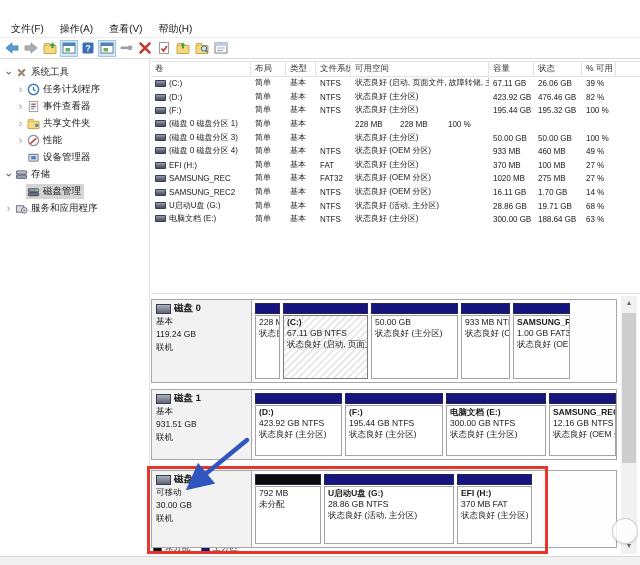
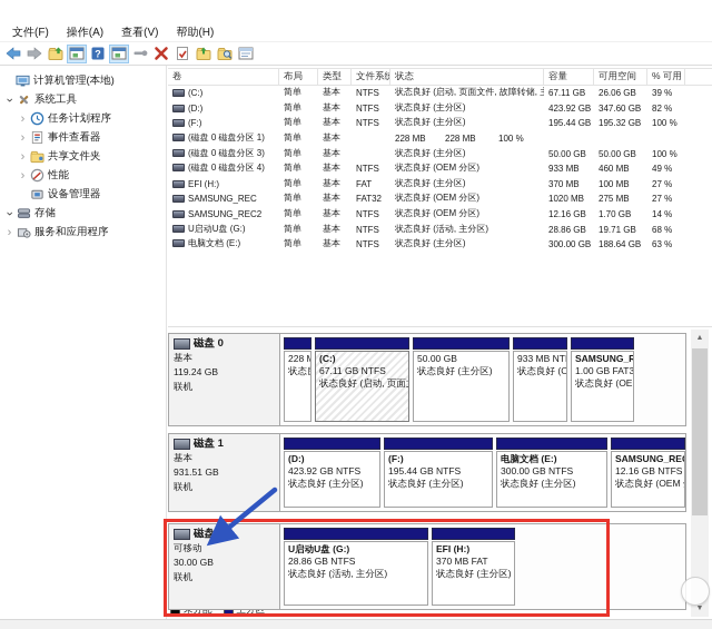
  文件(F)
  操作(A)
  查看(V)
  帮助(H)
  ?
+ 计算机管理(本地)
  系统工具
  ›
  任务计划程序
  ›
  事件查看器
  ›
  共享文件夹
  ›
  性能
  设备管理器
  存储
- 磁盘管理
  ›
  服务和应用程序
  卷
  布局
  类型
  文件系统
- 可用空间
+ 状态
  容量
- 状态
+ 可用空间
  % 可用
  (C:)
  简单
  基本
  NTFS
  状态良好 (启动, 页面文件, 故障转储,
  67.11 GB
  26.06 GB
  39 %
  (D:)
  简单
  基本
  NTFS
  状态良好 (主分区)
  423.92 GB
- 476.46 GB
+ 347.60 GB
  82 %
  (F:)
  简单
  基本
  NTFS
  状态良好 (主分区)
  195.44 GB
  195.32 GB
  100 %
  (磁盘 0 磁盘分区 1)
  简单
  基本
  228 MB
  228 MB
  100 %
  (磁盘 0 磁盘分区 3)
  简单
  基本
  状态良好 (主分区)
  50.00 GB
  50.00 GB
  100 %
  (磁盘 0 磁盘分区 4)
  简单
  基本
  NTFS
  状态良好 (OEM 分区)
  933 MB
  460 MB
  49 %
  EFI (H:)
  简单
  基本
  FAT
  状态良好 (主分区)
  370 MB
  100 MB
  27 %
  SAMSUNG_REC
  简单
  基本
  FAT32
  状态良好 (OEM 分区)
  1020 MB
  275 MB
  27 %
  SAMSUNG_REC2
  简单
  基本
  NTFS
  状态良好 (OEM 分区)
- 16.11 GB
+ 12.16 GB
  1.70 GB
  14 %
  U启动U盘 (G:)
  简单
  基本
  NTFS
  状态良好 (活动, 主分区)
  28.86 GB
  19.71 GB
  68 %
  电脑文档 (E:)
  简单
  基本
  NTFS
  状态良好 (主分区)
  300.00 GB
  188.64 GB
  63 %
  磁盘 0
  基本
  119.24 GB
  联机
  (C:)
  67.11 GB NTFS
  状态良好 (启动, 页面
  50.00 GB
  状态良好 (主分区)
  933 MB NT
  SAMSUNG_R
  1.00 GB FAT3
  磁盘 1
  基本
  931.51 GB
  联机
  (D:)
  423.92 GB NTFS
  状态良好 (主分区)
  (F:)
  195.44 GB NTFS
  状态良好 (主分区)
  电脑文档 (E:)
  300.00 GB NTFS
  状态良好 (主分区)
  SAMSUNG_RE
  12.16 GB NTFS
  状态良好 (OEM
  可移动
  30.00 GB
  联机
- 792 MB
- 未分配
  U启动U盘 (G:)
  28.86 GB NTFS
  状态良好 (活动, 主分区)
  EFI (H:)
  370 MB FAT
  状态良好 (主分区)
